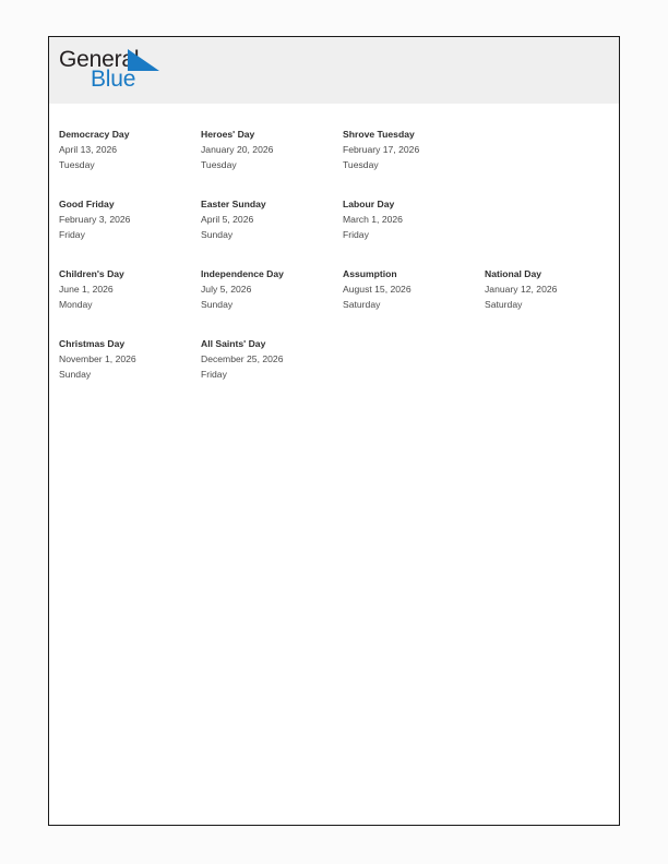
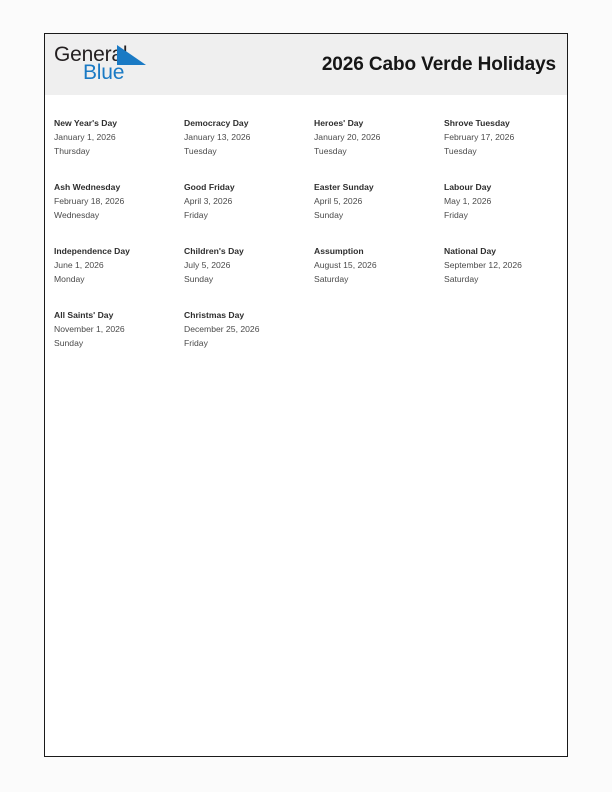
  Gener
  Blue
+ 2026 Cabo Verde Holidays
+ New Year's Day
+ January 1, 2026
+ Thursday
  Democracy Day
- April 13, 2026
+ January 13, 2026
  Tuesday
  Heroes' Day
  January 20, 2026
  Tuesday
  Shrove Tuesday
  February 17, 2026
  Tuesday
+ Ash Wednesday
+ February 18, 2026
+ Wednesday
  Good Friday
- February 3, 2026
+ April 3, 2026
  Friday
  Easter Sunday
  April 5, 2026
  Sunday
  Labour Day
- March 1, 2026
+ May 1, 2026
  Friday
- Children's Day
+ Independence Day
  June 1, 2026
  Monday
- Independence Day
+ Children's Day
  July 5, 2026
  Sunday
  Assumption
  August 15, 2026
  Saturday
  National Day
- January 12, 2026
+ September 12, 2026
  Saturday
- Christmas Day
+ All Saints' Day
  November 1, 2026
  Sunday
- All Saints' Day
+ Christmas Day
  December 25, 2026
  Friday
